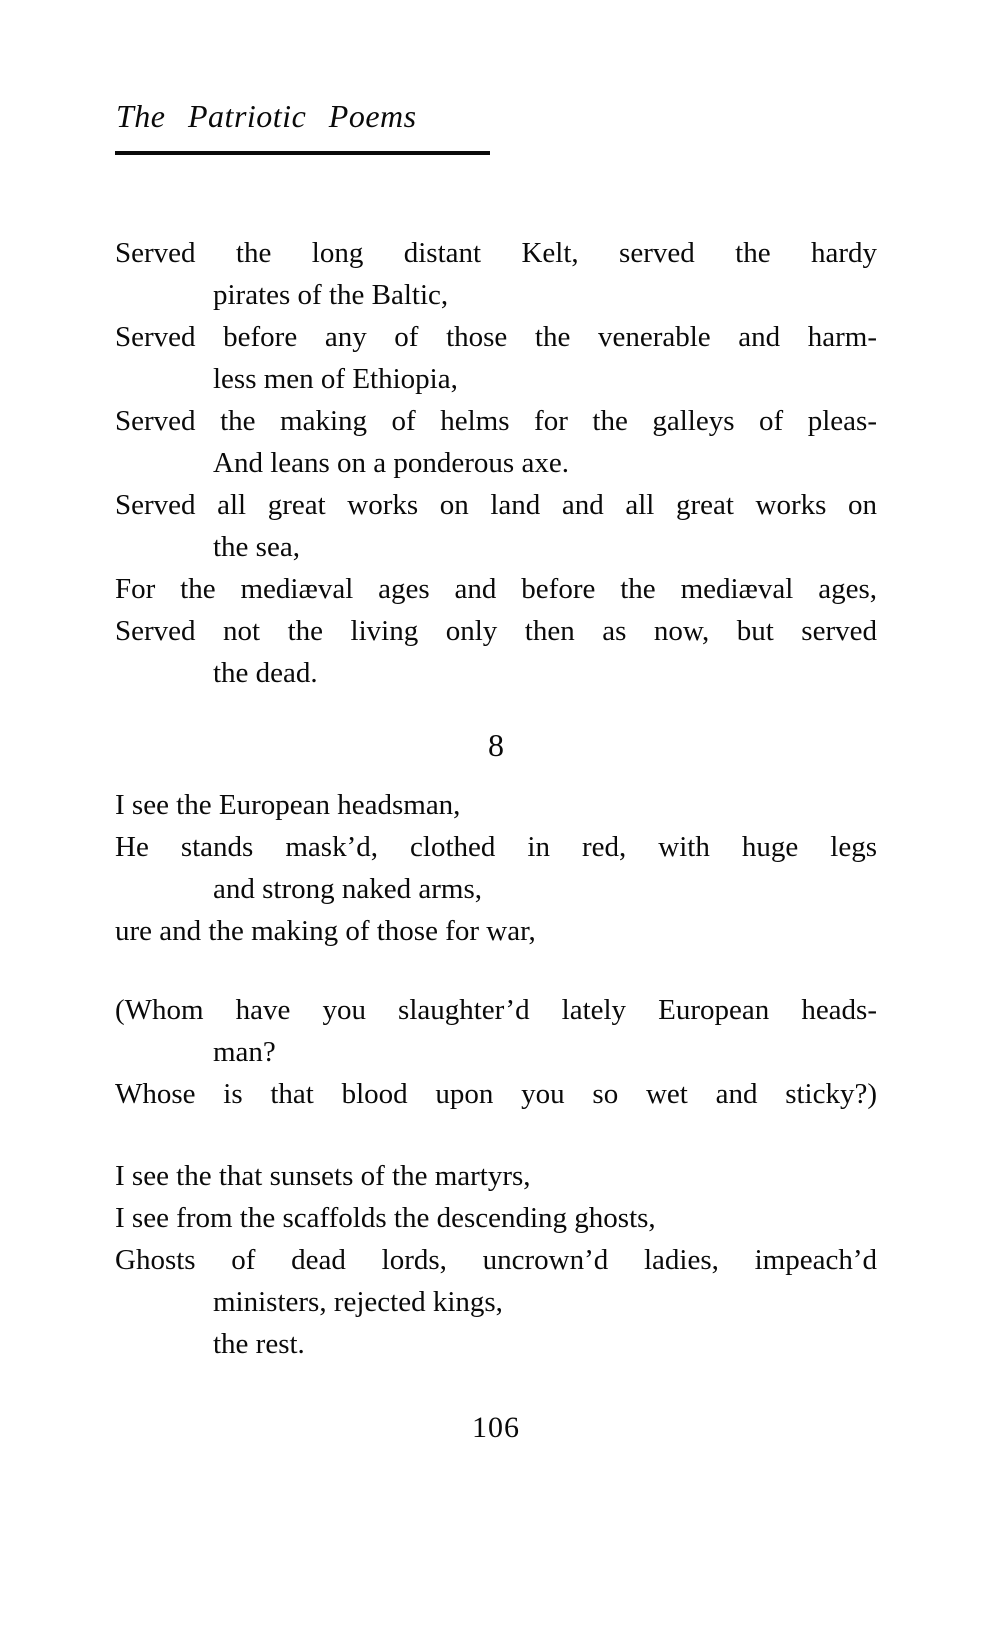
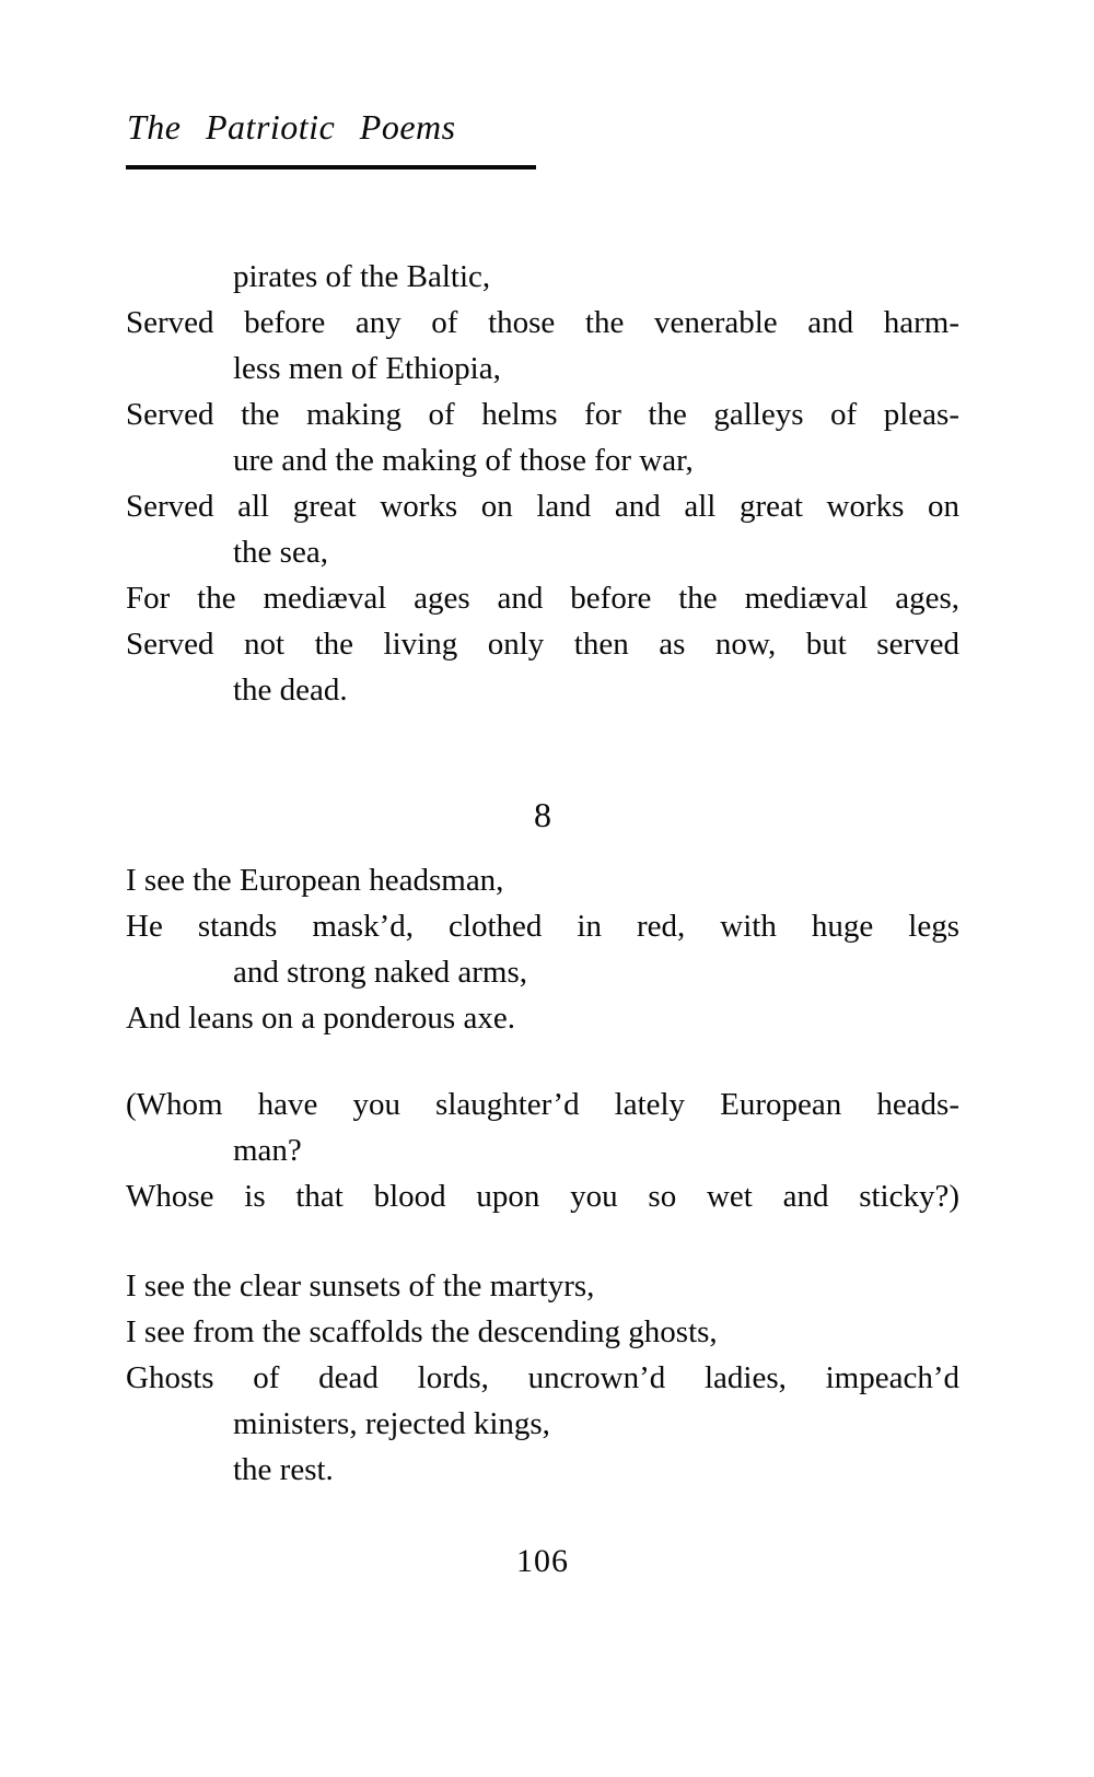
  The Patriotic Poems
- Served the long distant Kelt, served the hardy
  pirates of the Baltic,
  Served before any of those the venerable and harm-
  less men of Ethiopia,
  Served the making of helms for the galleys of pleas-
- And leans on a ponderous axe.
+ ure and the making of those for war,
  Served all great works on land and all great works on
  the sea,
  For the mediæval ages and before the mediæval ages,
  Served not the living only then as now, but served
  the dead.
  8
  I see the European headsman,
  He stands mask’d, clothed in red, with huge legs
  and strong naked arms,
- ure and the making of those for war,
+ And leans on a ponderous axe.
  (Whom have you slaughter’d lately European heads-
  man?
  Whose is that blood upon you so wet and sticky?)
- I see the that sunsets of the martyrs,
+ I see the clear sunsets of the martyrs,
  I see from the scaffolds the descending ghosts,
  Ghosts of dead lords, uncrown’d ladies, impeach’d
  ministers, rejected kings,
  the rest.
  106
